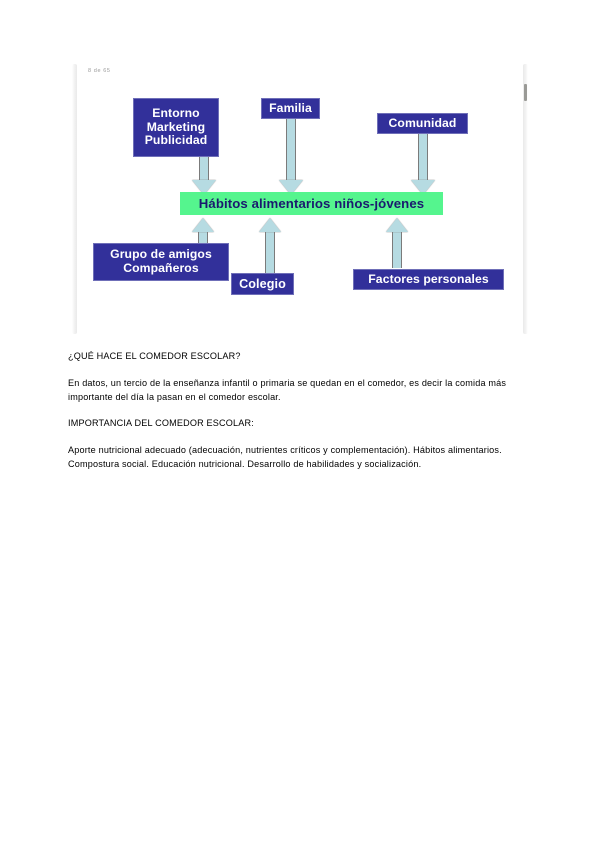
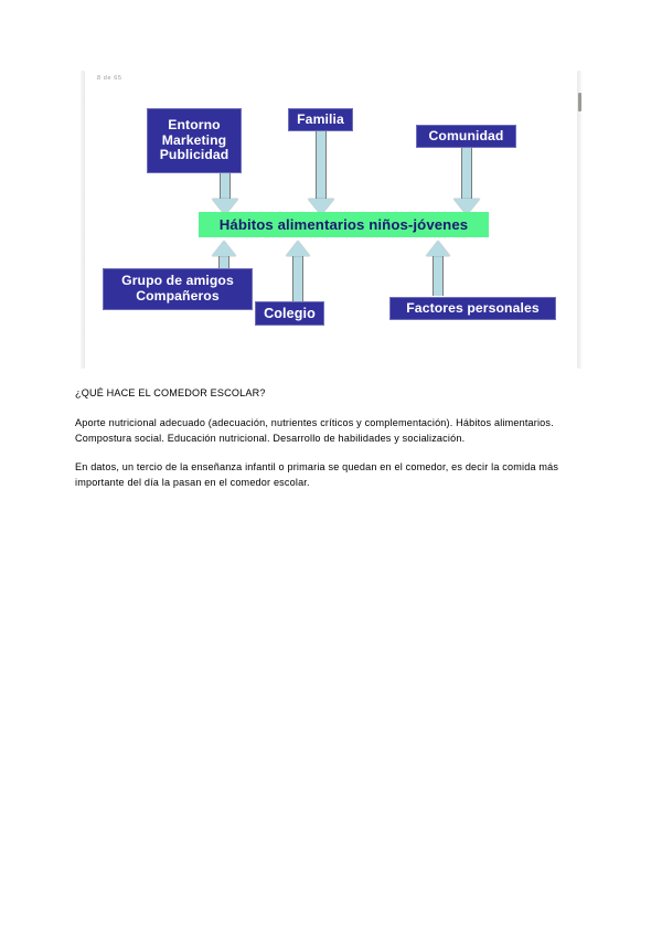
  Entorno
  Marketing
  Publicidad
  Familia
  Comunidad
  Hábitos alimentarios niños-jóvenes
  Grupo de amigos
  Compañeros
  Colegio
  Factores personales
  ¿QUÉ HACE EL COMEDOR ESCOLAR?
- En datos, un tercio de la enseñanza infantil o primaria se quedan en el comedor, es decir la comida más importante del día la pasan en el comedor escolar.
+ Aporte nutricional adecuado (adecuación, nutrientes críticos y complementación). Hábitos alimentarios. Compostura social. Educación nutricional. Desarrollo de habilidades y socialización.
- IMPORTANCIA DEL COMEDOR ESCOLAR:
- Aporte nutricional adecuado (adecuación, nutrientes críticos y complementación). Hábitos alimentarios. Compostura social. Educación nutricional. Desarrollo de habilidades y socialización.
+ En datos, un tercio de la enseñanza infantil o primaria se quedan en el comedor, es decir la comida más importante del día la pasan en el comedor escolar.
